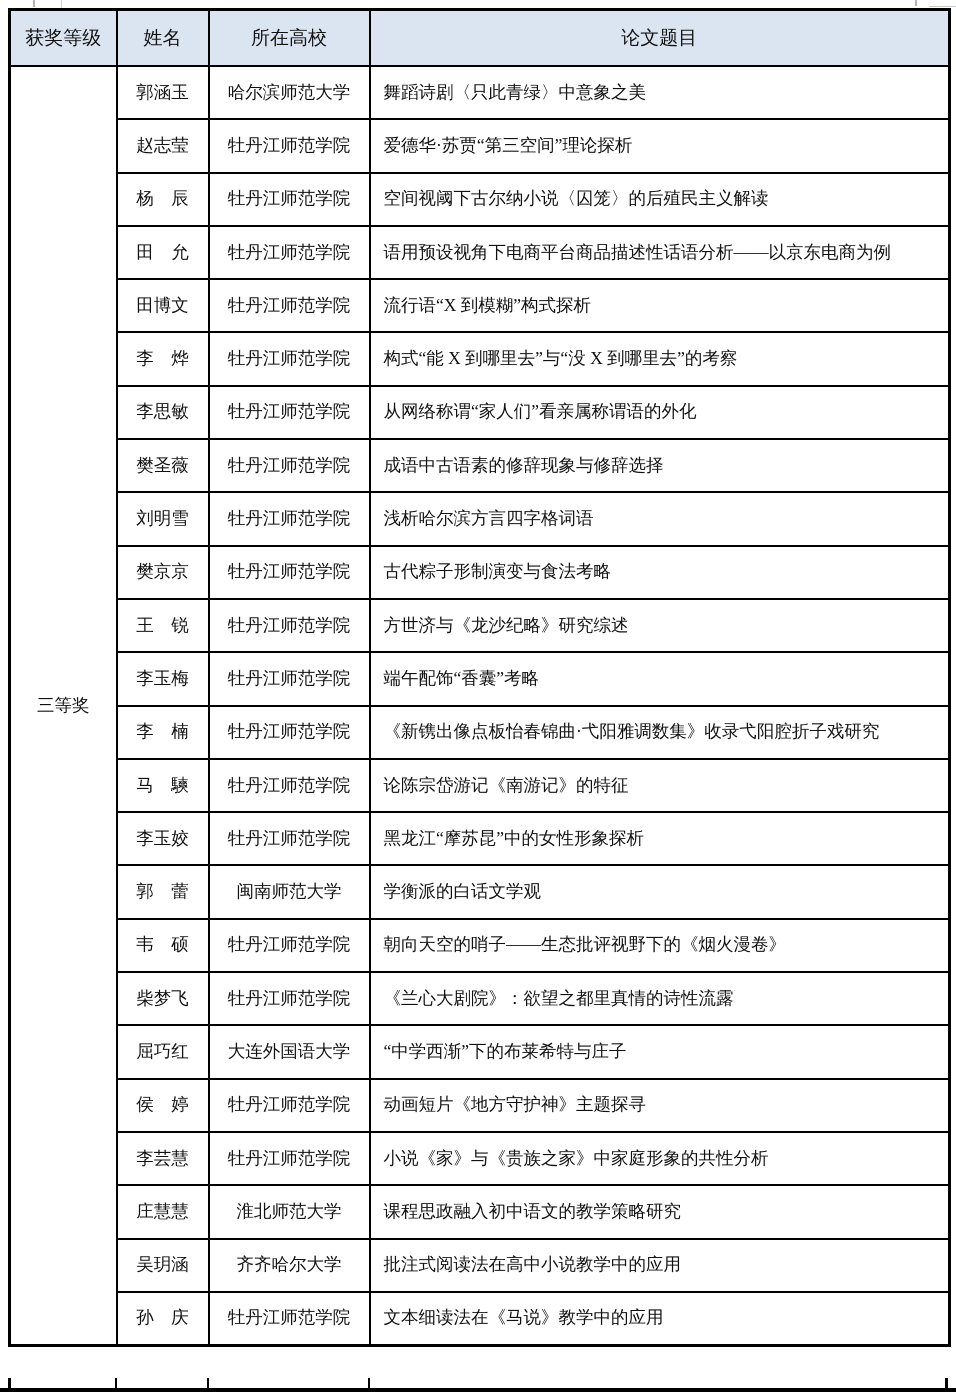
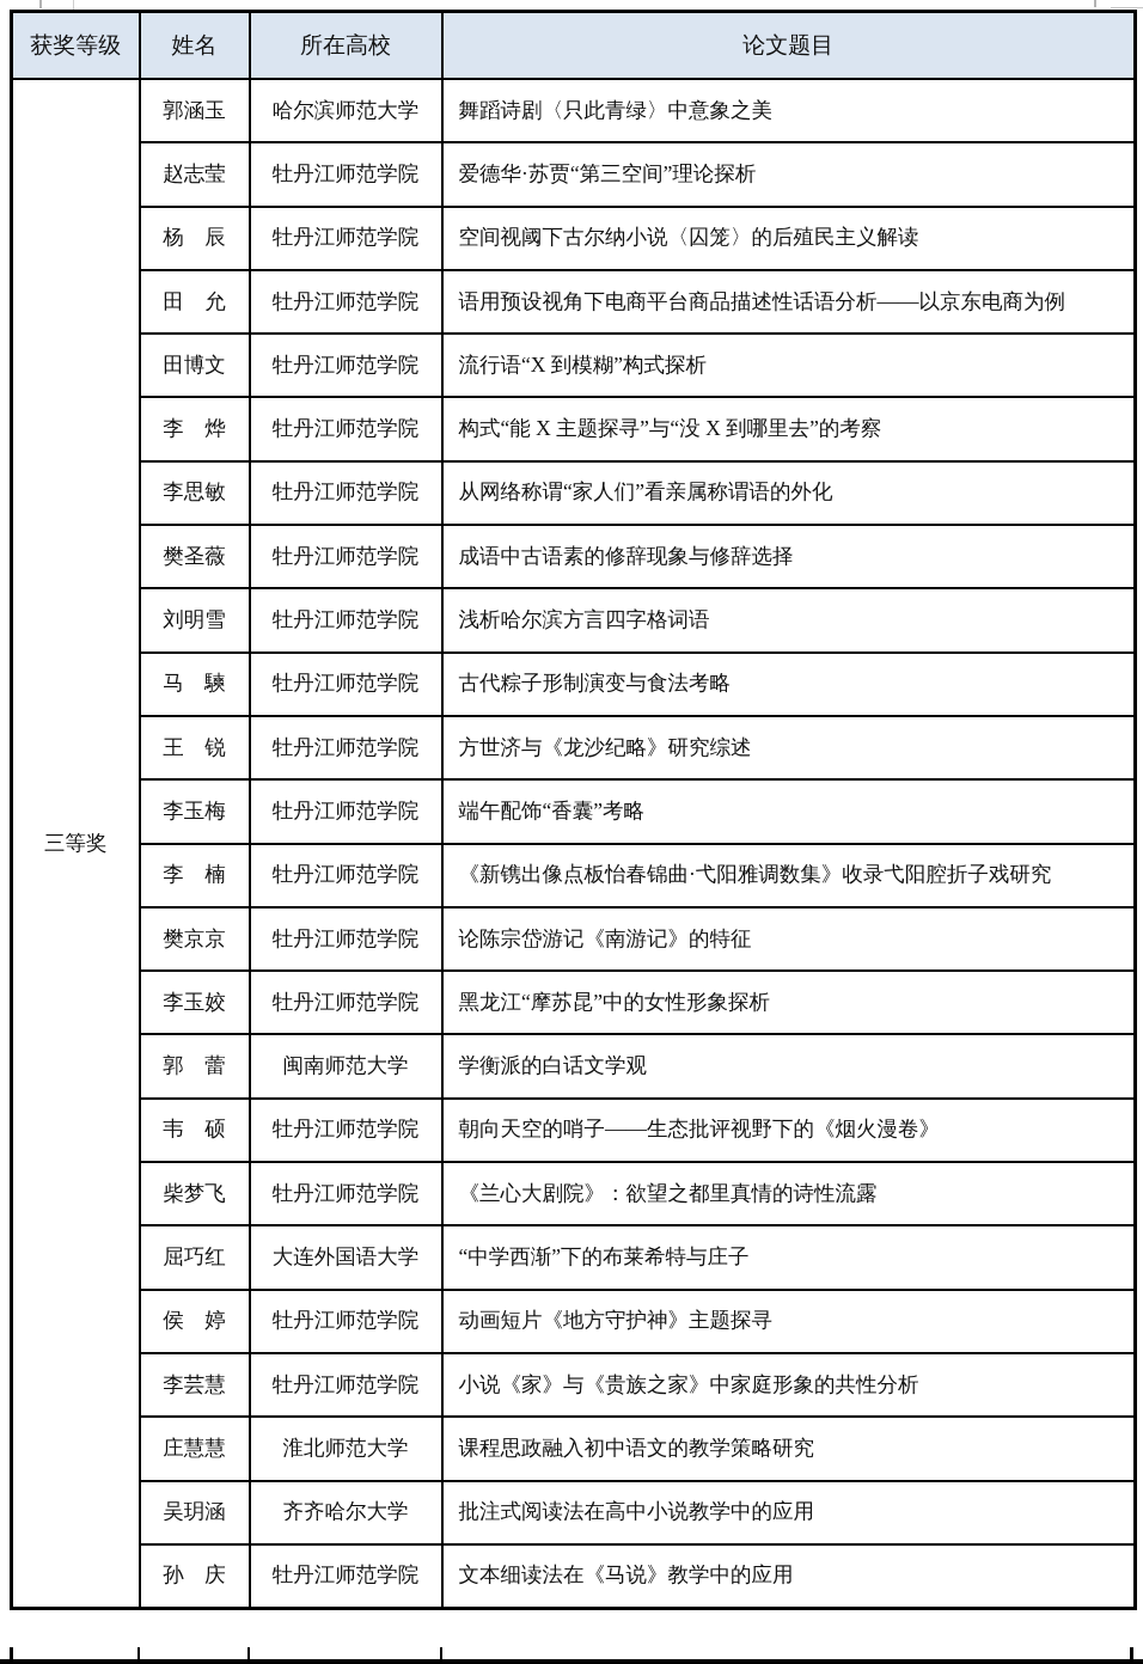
  获奖等级	姓名	所在高校	论文题目
  三等奖	郭涵玉	哈尔滨师范大学	舞蹈诗剧〈只此青绿〉中意象之美
  赵志莹	牡丹江师范学院	爱德华·苏贾“第三空间”理论探析
  杨 辰	牡丹江师范学院	空间视阈下古尔纳小说〈囚笼〉的后殖民主义解读
  田 允	牡丹江师范学院	语用预设视角下电商平台商品描述性话语分析——以京东电商为例
  田博文	牡丹江师范学院	流行语“X 到模糊”构式探析
- 李 烨	牡丹江师范学院	构式“能 X 到哪里去”与“没 X 到哪里去”的考察
+ 李 烨	牡丹江师范学院	构式“能 X 主题探寻”与“没 X 到哪里去”的考察
  李思敏	牡丹江师范学院	从网络称谓“家人们”看亲属称谓语的外化
  樊圣薇	牡丹江师范学院	成语中古语素的修辞现象与修辞选择
  刘明雪	牡丹江师范学院	浅析哈尔滨方言四字格词语
- 樊京京	牡丹江师范学院	古代粽子形制演变与食法考略
+ 马 騻	牡丹江师范学院	古代粽子形制演变与食法考略
  王 锐	牡丹江师范学院	方世济与《龙沙纪略》研究综述
  李玉梅	牡丹江师范学院	端午配饰“香囊”考略
  李 楠	牡丹江师范学院	《新镌出像点板怡春锦曲·弋阳雅调数集》收录弋阳腔折子戏研究
- 马 騻	牡丹江师范学院	论陈宗岱游记《南游记》的特征
+ 樊京京	牡丹江师范学院	论陈宗岱游记《南游记》的特征
  李玉姣	牡丹江师范学院	黑龙江“摩苏昆”中的女性形象探析
  郭 蕾	闽南师范大学	学衡派的白话文学观
  韦 硕	牡丹江师范学院	朝向天空的哨子——生态批评视野下的《烟火漫卷》
  柴梦飞	牡丹江师范学院	《兰心大剧院》：欲望之都里真情的诗性流露
  屈巧红	大连外国语大学	“中学西渐”下的布莱希特与庄子
  侯 婷	牡丹江师范学院	动画短片《地方守护神》主题探寻
  李芸慧	牡丹江师范学院	小说《家》与《贵族之家》中家庭形象的共性分析
  庄慧慧	淮北师范大学	课程思政融入初中语文的教学策略研究
  吴玥涵	齐齐哈尔大学	批注式阅读法在高中小说教学中的应用
  孙 庆	牡丹江师范学院	文本细读法在《马说》教学中的应用
